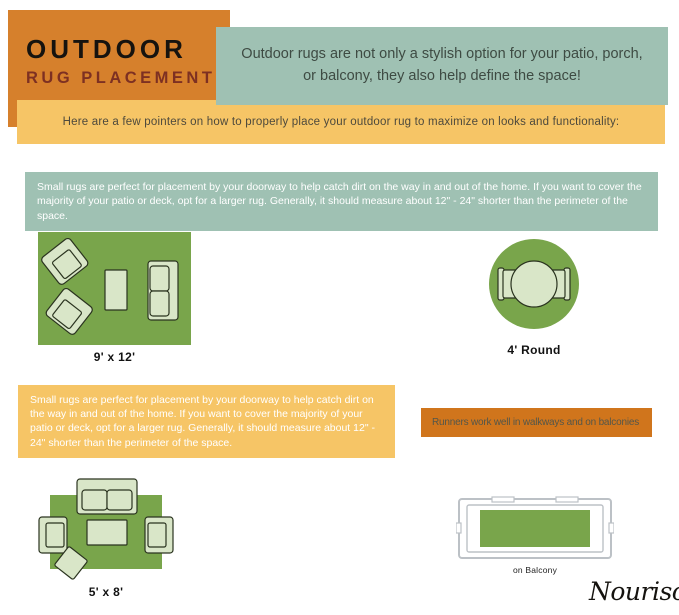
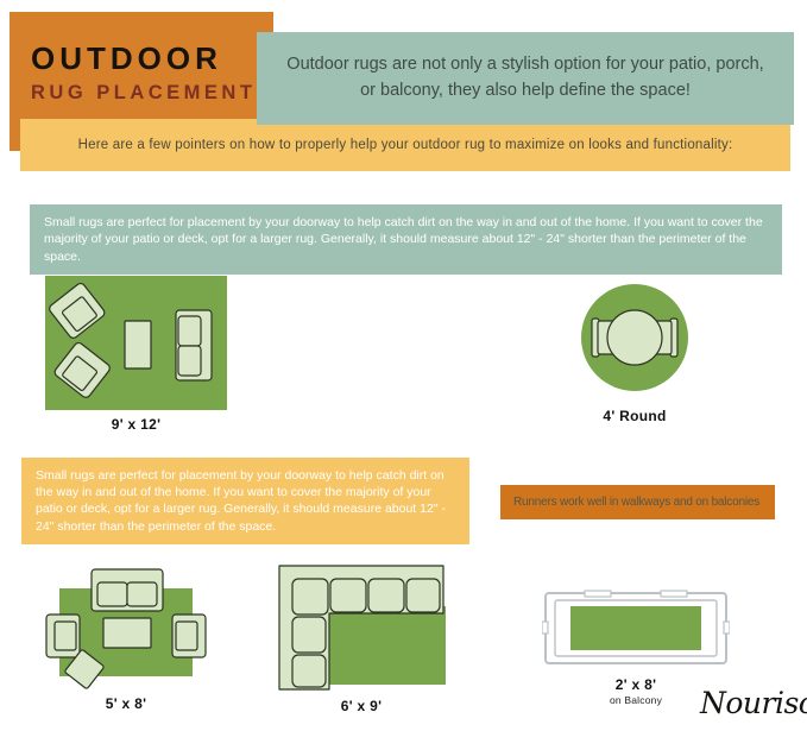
  OUTDOOR
  RUG PLACEMENT
- Here are a few pointers on how to properly place your outdoor rug to maximize on looks and functionality:
+ Here are a few pointers on how to properly help your outdoor rug to maximize on looks and functionality:
  Outdoor rugs are not only a stylish option for your patio, porch, or balcony, they also help define the space!
  Small rugs are perfect for placement by your doorway to help catch dirt on the way in and out of the home. If you want to cover the majority of your patio or deck, opt for a larger rug. Generally, it should measure about 12" - 24" shorter than the perimeter of the space.
  9' x 12'
  4' Round
  Small rugs are perfect for placement by your doorway to help catch dirt on the way in and out of the home. If you want to cover the majority of your patio or deck, opt for a larger rug. Generally, it should measure about 12" - 24" shorter than the perimeter of the space.
  Runners work well in walkways and on balconies
  5' x 8'
+ 6' x 9'
+ 2' x 8'
  on Balcony
